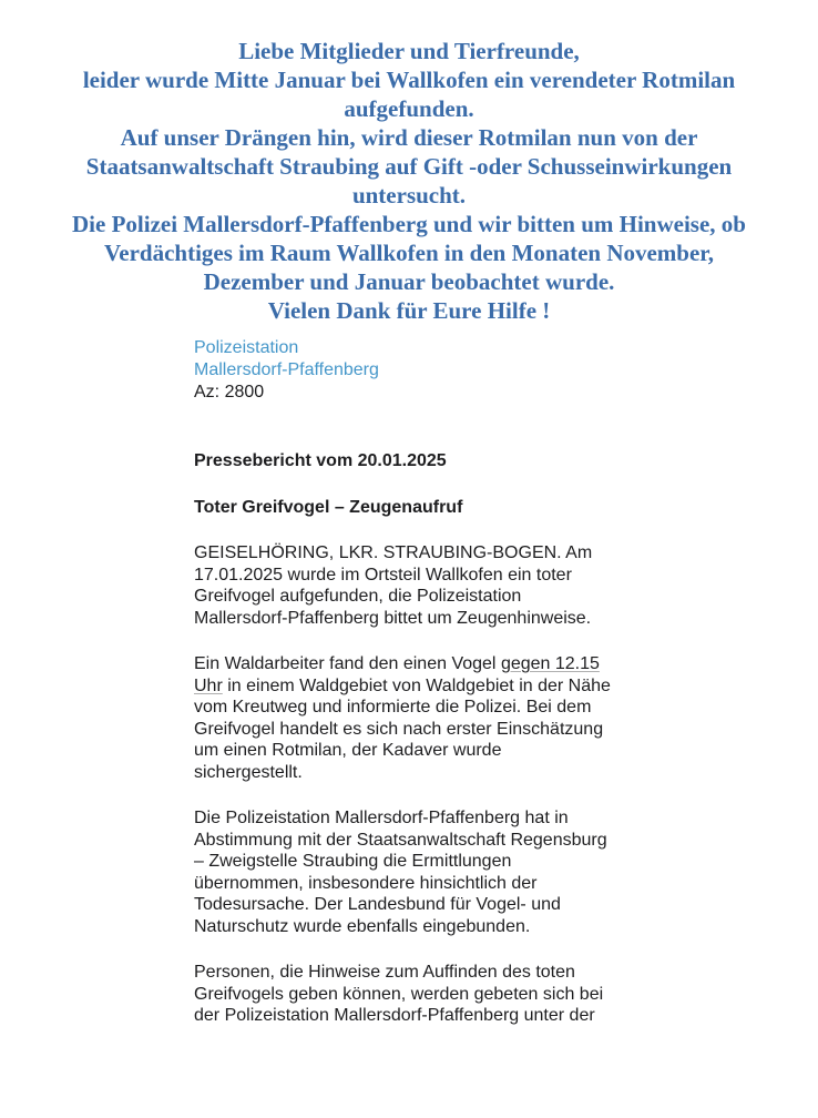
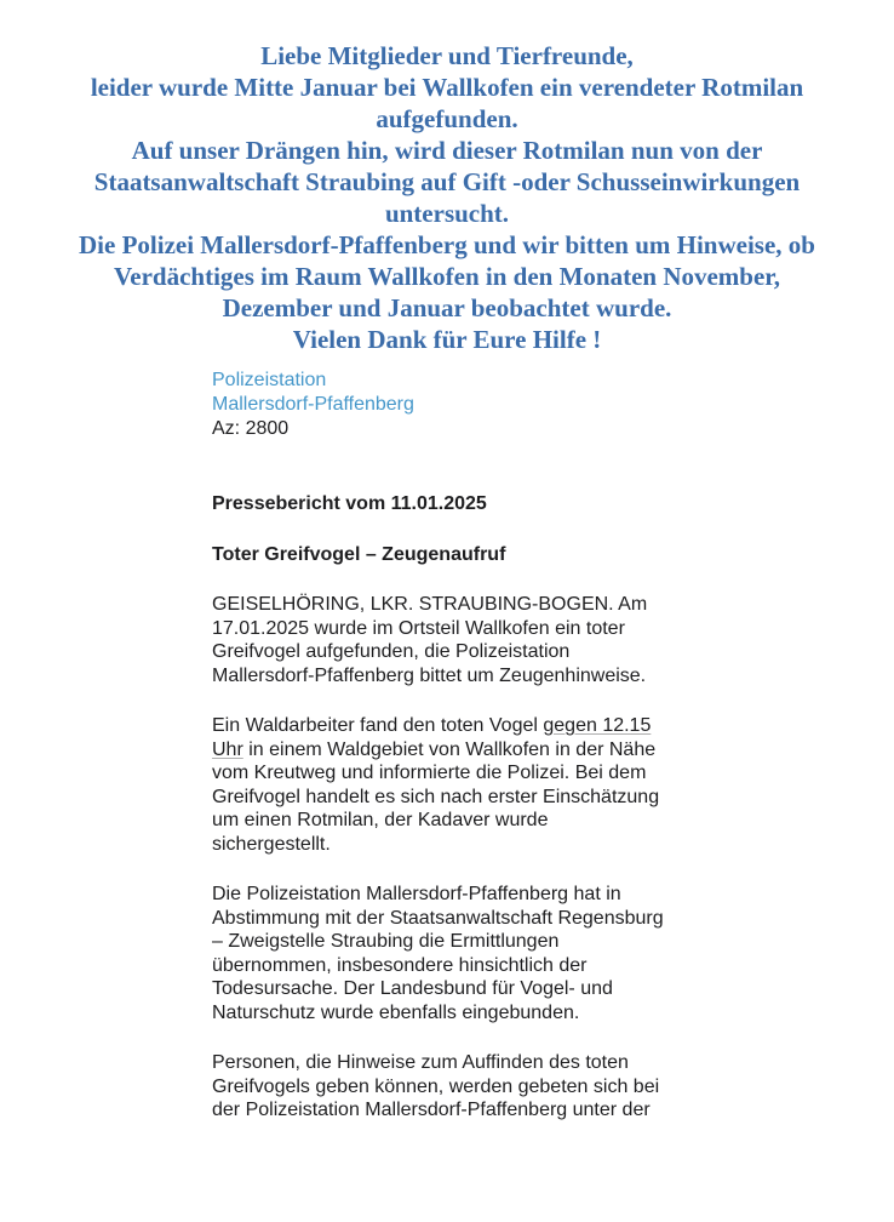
  Liebe Mitglieder und Tierfreunde,
  leider wurde Mitte Januar bei Wallkofen ein verendeter Rotmilan
  aufgefunden.
  Auf unser Drängen hin, wird dieser Rotmilan nun von der
  Staatsanwaltschaft Straubing auf Gift -oder Schusseinwirkungen
  untersucht.
  Die Polizei Mallersdorf-Pfaffenberg und wir bitten um Hinweise, ob
  Verdächtiges im Raum Wallkofen in den Monaten November,
  Dezember und Januar beobachtet wurde.
  Vielen Dank für Eure Hilfe !
  Polizeistation
  Mallersdorf-Pfaffenberg
  Az: 2800
- Pressebericht vom 20.01.2025
+ Pressebericht vom 11.01.2025
  Toter Greifvogel – Zeugenaufruf
  GEISELHÖRING, LKR. STRAUBING-BOGEN. Am
  17.01.2025 wurde im Ortsteil Wallkofen ein toter
  Greifvogel aufgefunden, die Polizeistation
  Mallersdorf-Pfaffenberg bittet um Zeugenhinweise.
- Ein Waldarbeiter fand den einen Vogel gegen 12.15
+ Ein Waldarbeiter fand den toten Vogel gegen 12.15
- Uhr in einem Waldgebiet von Waldgebiet in der Nähe
+ Uhr in einem Waldgebiet von Wallkofen in der Nähe
  vom Kreutweg und informierte die Polizei. Bei dem
  Greifvogel handelt es sich nach erster Einschätzung
  um einen Rotmilan, der Kadaver wurde
  sichergestellt.
  Die Polizeistation Mallersdorf-Pfaffenberg hat in
  Abstimmung mit der Staatsanwaltschaft Regensburg
  – Zweigstelle Straubing die Ermittlungen
  übernommen, insbesondere hinsichtlich der
  Todesursache. Der Landesbund für Vogel- und
  Naturschutz wurde ebenfalls eingebunden.
  Personen, die Hinweise zum Auffinden des toten
  Greifvogels geben können, werden gebeten sich bei
  der Polizeistation Mallersdorf-Pfaffenberg unter der
